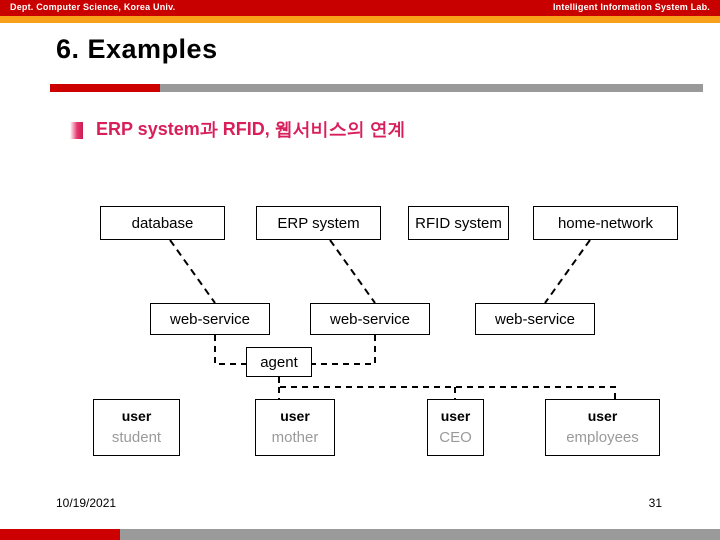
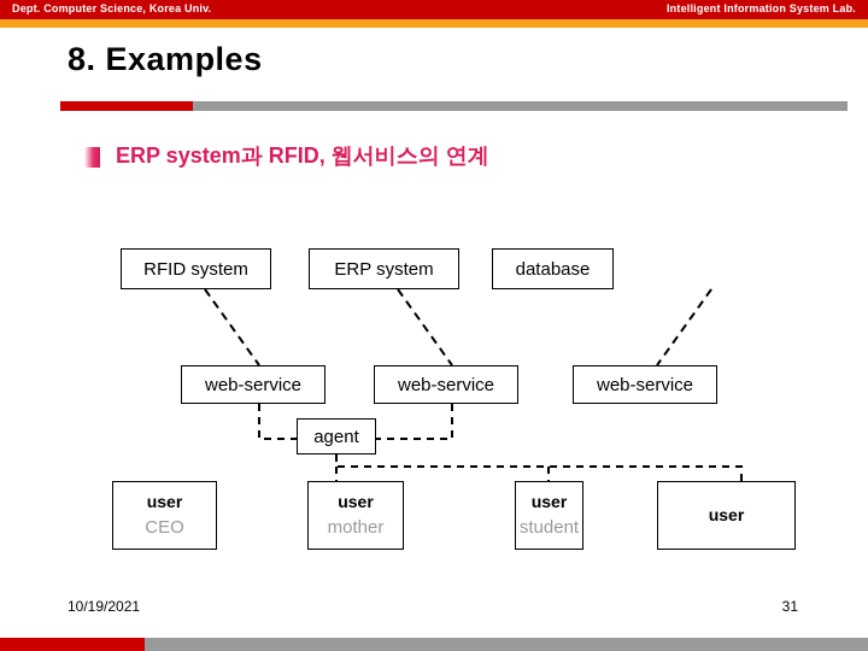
  Dept. Computer Science, Korea Univ.
  Intelligent Information System Lab.
- 6. Examples
+ 8. Examples
  ERP system과 RFID, 웹서비스의 연계
- database
+ RFID system
  ERP system
- RFID system
+ database
- home-network
  web-service
  web-service
  web-service
  agent
  user
- student
+ CEO
  user
  mother
  user
- CEO
+ student
  user
- employees
  10/19/2021
  31
